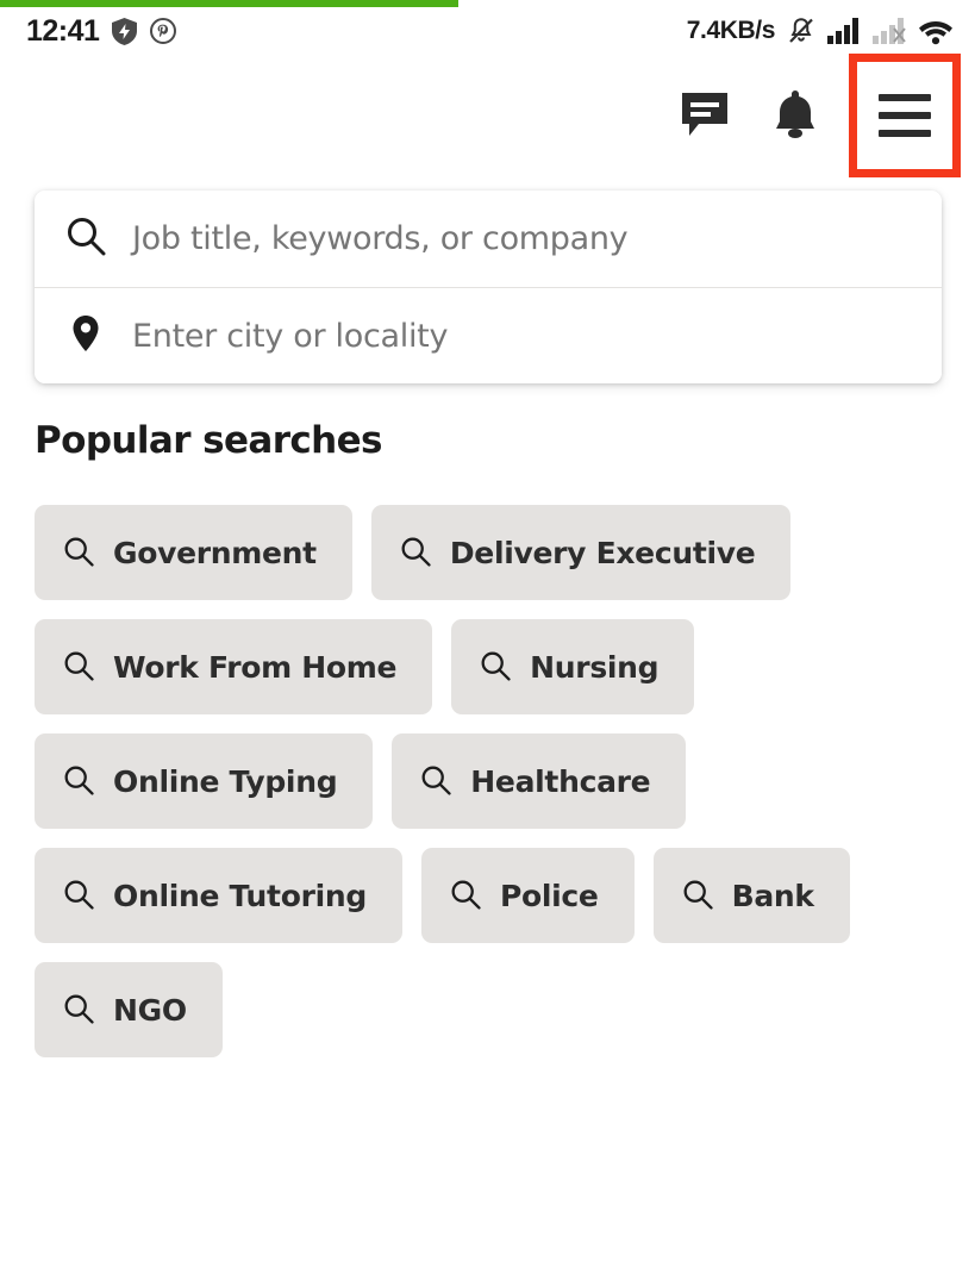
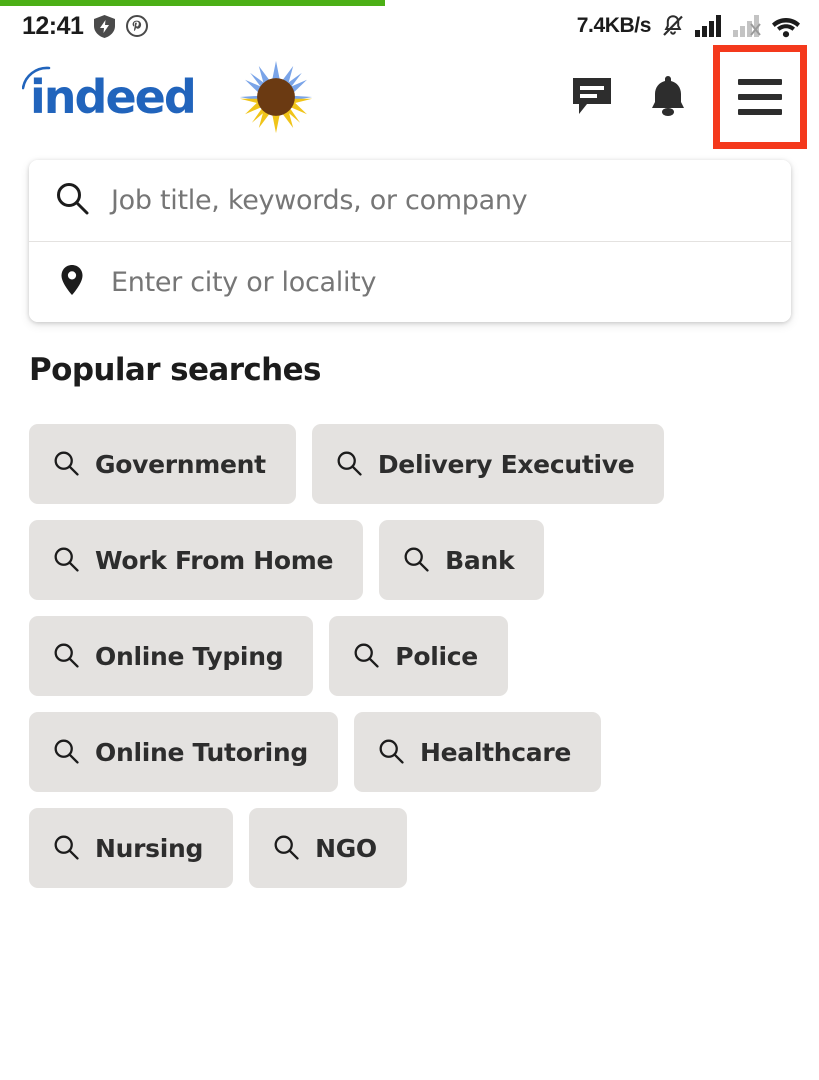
  12:41
  7.4KB/s
+ indeed
  Job title, keywords, or company
  Enter city or locality
  Popular searches
  Government
  Delivery Executive
  Work From Home
- Nursing
+ Bank
  Online Typing
- Healthcare
+ Police
  Online Tutoring
- Police
+ Healthcare
- Bank
+ Nursing
  NGO
